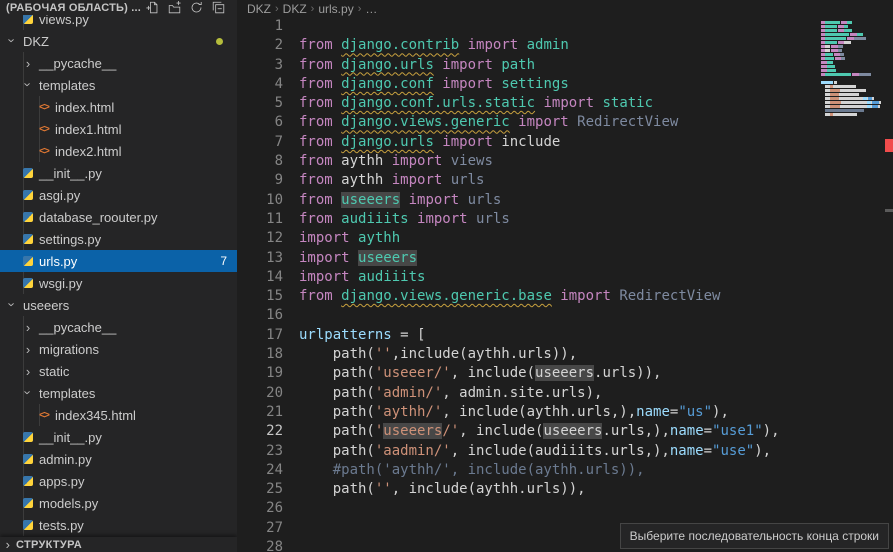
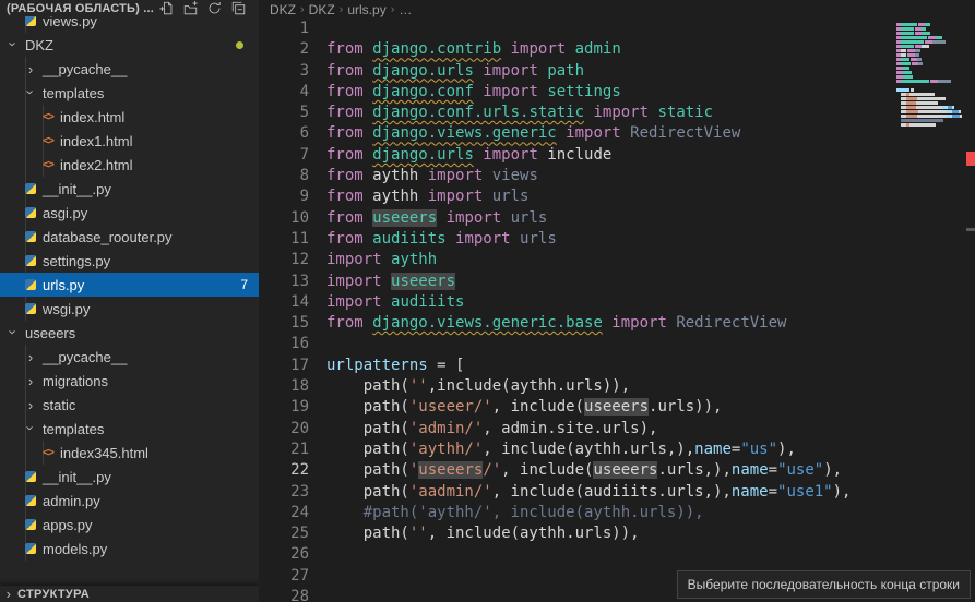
  views.py
  DKZ
  ›
  __pycache__
  templates
  <>
  index.html
  <>
  index1.html
  <>
  index2.html
  __init__.py
  asgi.py
  database_roouter.py
  settings.py
  urls.py
  7
  wsgi.py
  useeers
  ›
  __pycache__
  ›
  migrations
  ›
  static
  templates
  <>
  index345.html
  __init__.py
  admin.py
  apps.py
  models.py
- tests.py
  (РАБОЧАЯ ОБЛАСТЬ) ...
  ›
  СТРУКТУРА
  DKZ
  ›
  DKZ
  ›
  urls.py
  ›
  …
  1
  2
  from django.contrib import admin
  3
  from django.urls import path
  4
  from django.conf import settings
  5
  from django.conf.urls.static import static
  6
  from django.views.generic import RedirectView
  7
  from django.urls import include
  8
  from aythh import views
  9
  from aythh import urls
  10
  from useeers import urls
  11
  from audiiits import urls
  12
  import aythh
  13
  import useeers
  14
  import audiiits
  15
  from django.views.generic.base import RedirectView
  16
  17
  urlpatterns = [
  18
  path('',include(aythh.urls)),
  19
  path('useeer/', include(useeers.urls)),
  20
  path('admin/', admin.site.urls),
  21
  path('aythh/', include(aythh.urls,),name="us"),
  22
- path('useeers/', include(useeers.urls,),name="use1"),
+ path('useeers/', include(useeers.urls,),name="use"),
  23
- path('aadmin/', include(audiiits.urls,),name="use"),
+ path('aadmin/', include(audiiits.urls,),name="use1"),
  24
  #path('aythh/', include(aythh.urls)),
  25
  path('', include(aythh.urls)),
  26
  27
  28
  Выберите последовательность конца строки
